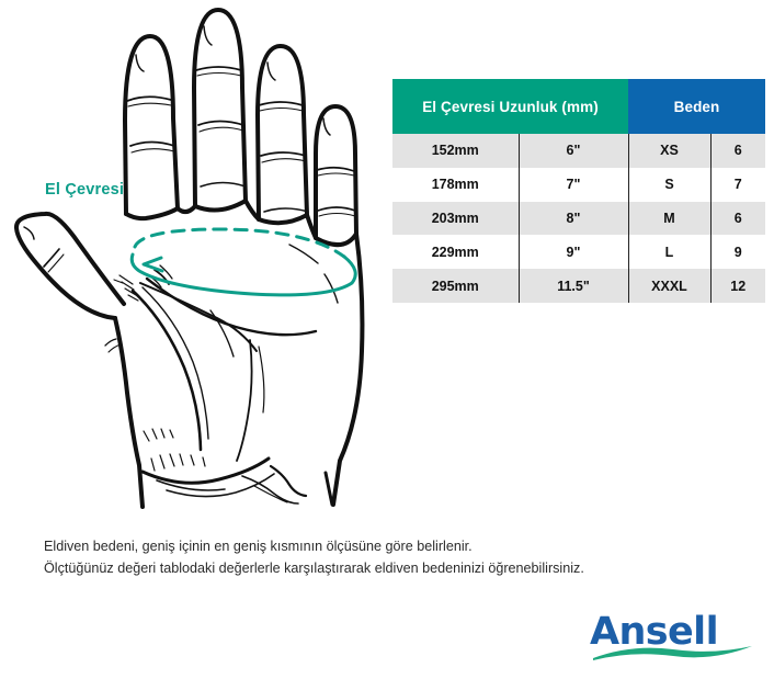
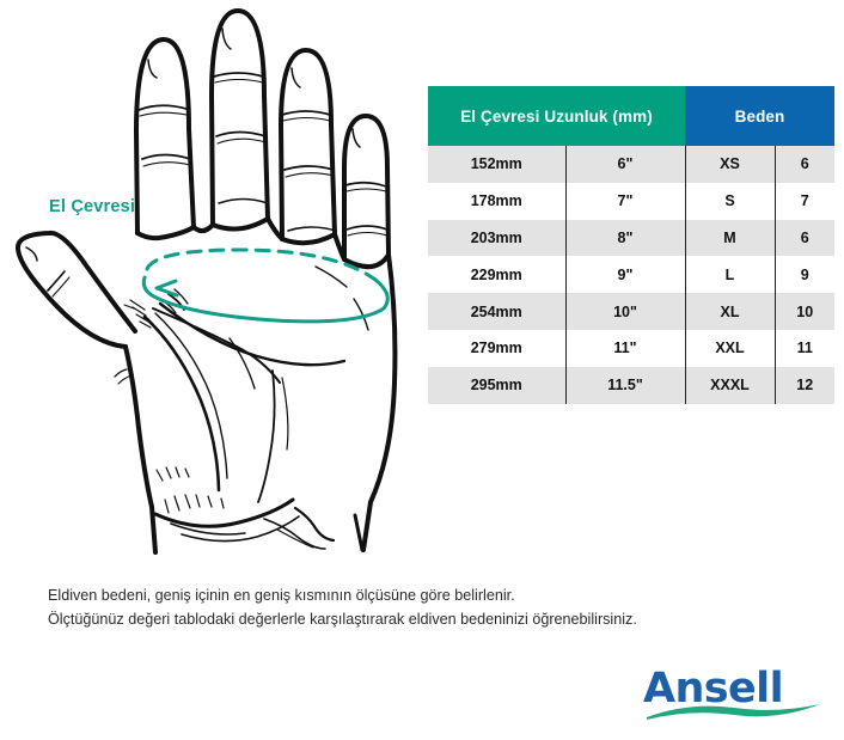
  El Çevresi
  El Çevresi Uzunluk (mm)	Beden
  152mm	6"	XS	6
  178mm	7"	S	7
  203mm	8"	M	6
  229mm	9"	L	9
+ 254mm	10"	XL	10
+ 279mm	11"	XXL	11
  295mm	11.5"	XXXL	12
  Eldiven bedeni, geniş içinin en geniş kısmının ölçüsüne göre belirlenir.
  Ölçtüğünüz değeri tablodaki değerlerle karşılaştırarak eldiven bedeninizi öğrenebilirsiniz.
  Ansell
